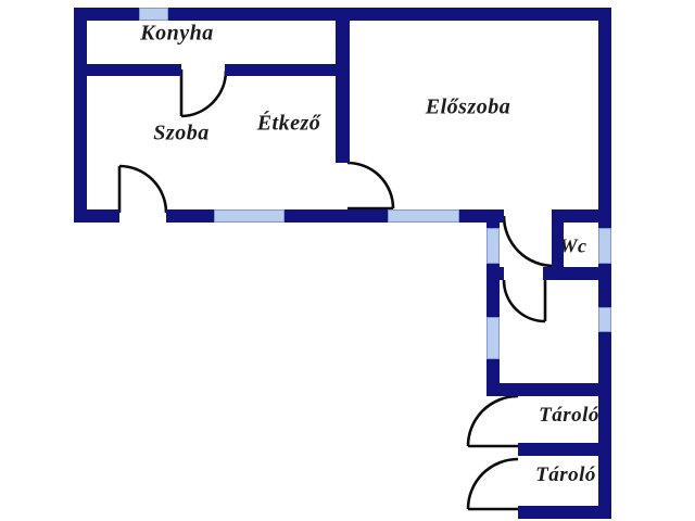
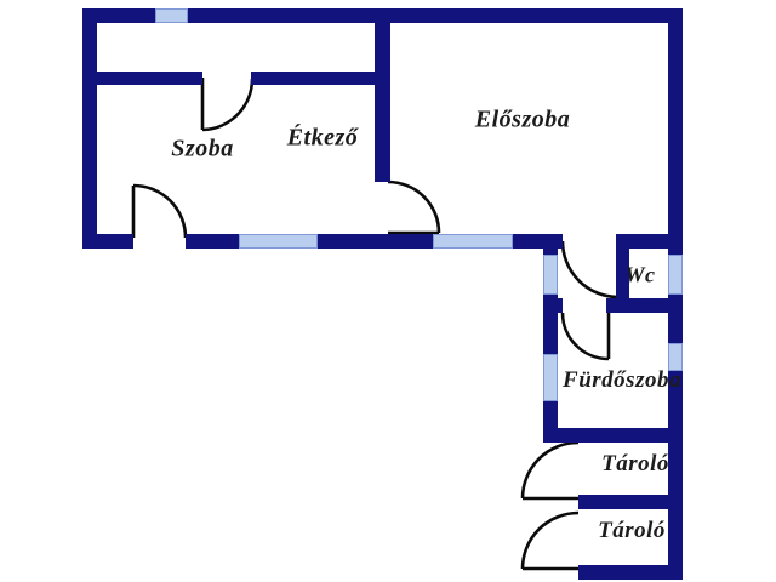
- Konyha
  Szoba
  Étkező
  Előszoba
  Wc
+ Fürdőszoba
  Tároló
  Tároló
